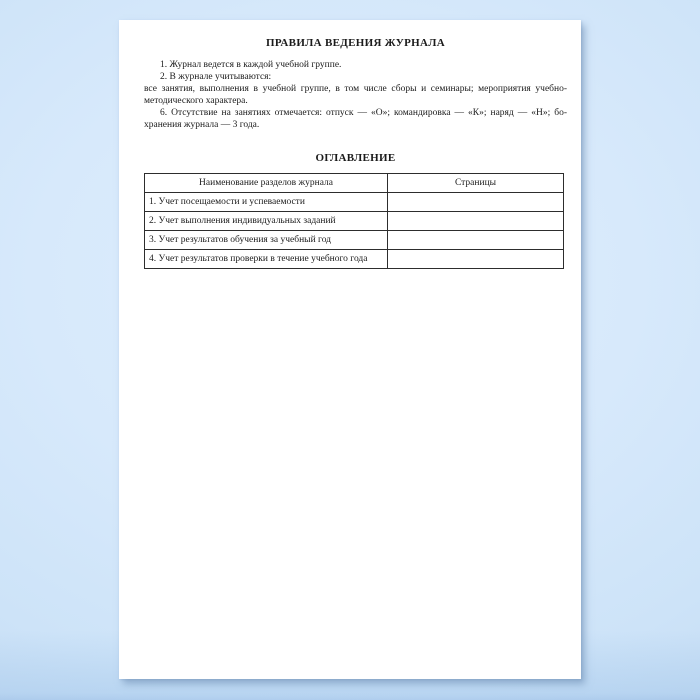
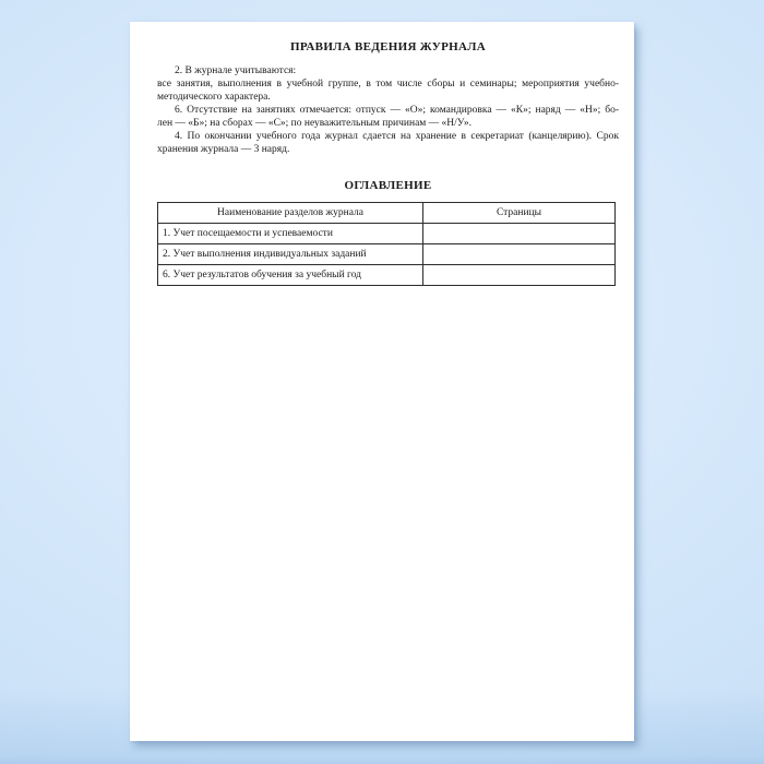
  ПРАВИЛА ВЕДЕНИЯ ЖУРНАЛА
- 1. Журнал ведется в каждой учебной группе.
  2. В журнале учитываются:
  все занятия, выполнения в учебной группе, в том числе сборы и семинары; мероприятия учебно-
  методического характера.
  6. Отсутствие на занятиях отмечается: отпуск — «О»; командировка — «К»; наряд — «Н»; бо-
+ лен — «Б»; на сборах — «С»; по неуважительным причинам — «Н/У».
+ 4. По окончании учебного года журнал сдается на хранение в секретариат (канцелярию). Срок
- хранения журнала — 3 года.
+ хранения журнала — 3 наряд.
  ОГЛАВЛЕНИЕ
  Наименование разделов журнала	Страницы
  1. Учет посещаемости и успеваемости
  2. Учет выполнения индивидуальных заданий
- 3. Учет результатов обучения за учебный год
+ 6. Учет результатов обучения за учебный год
- 4. Учет результатов проверки в течение учебного года
